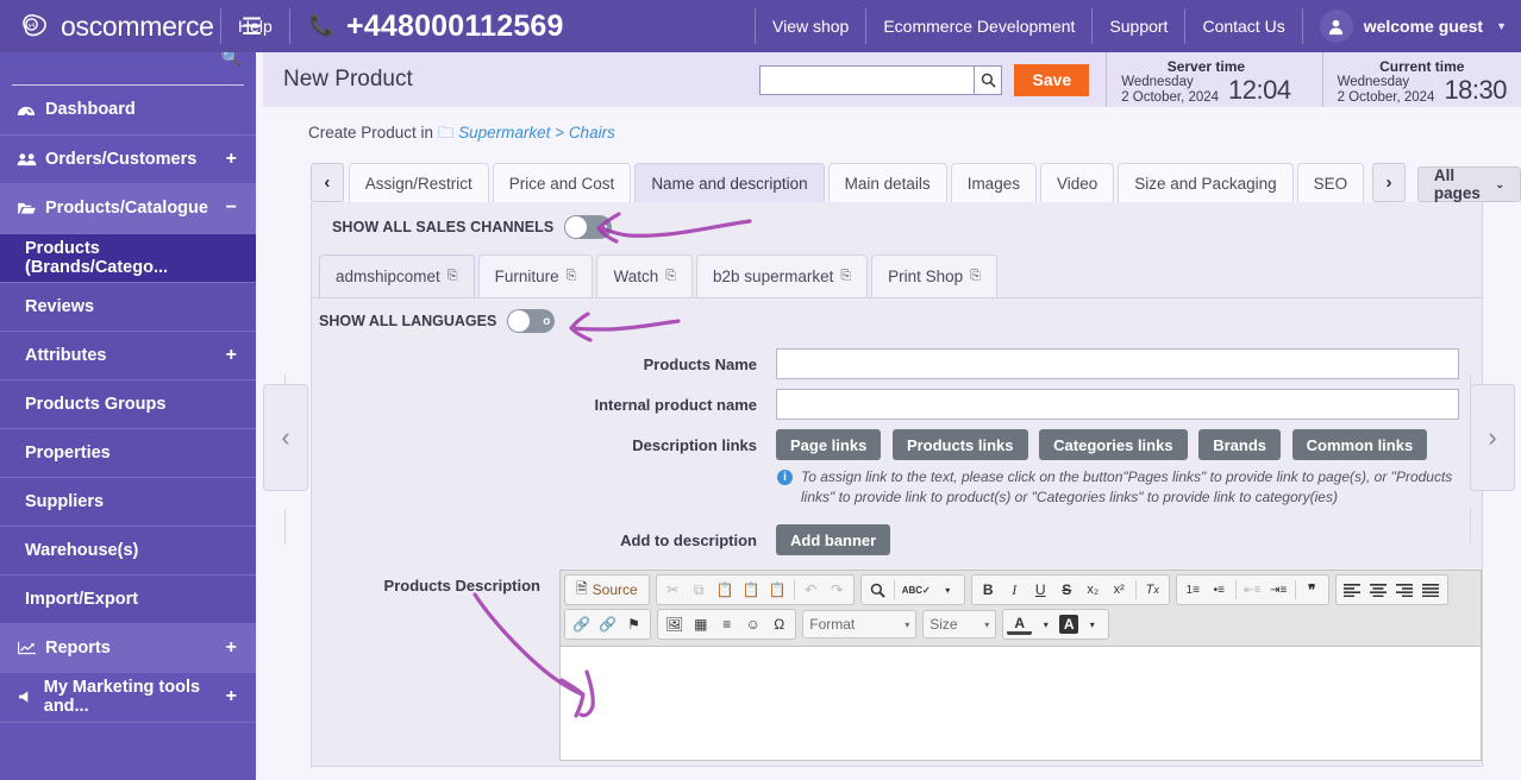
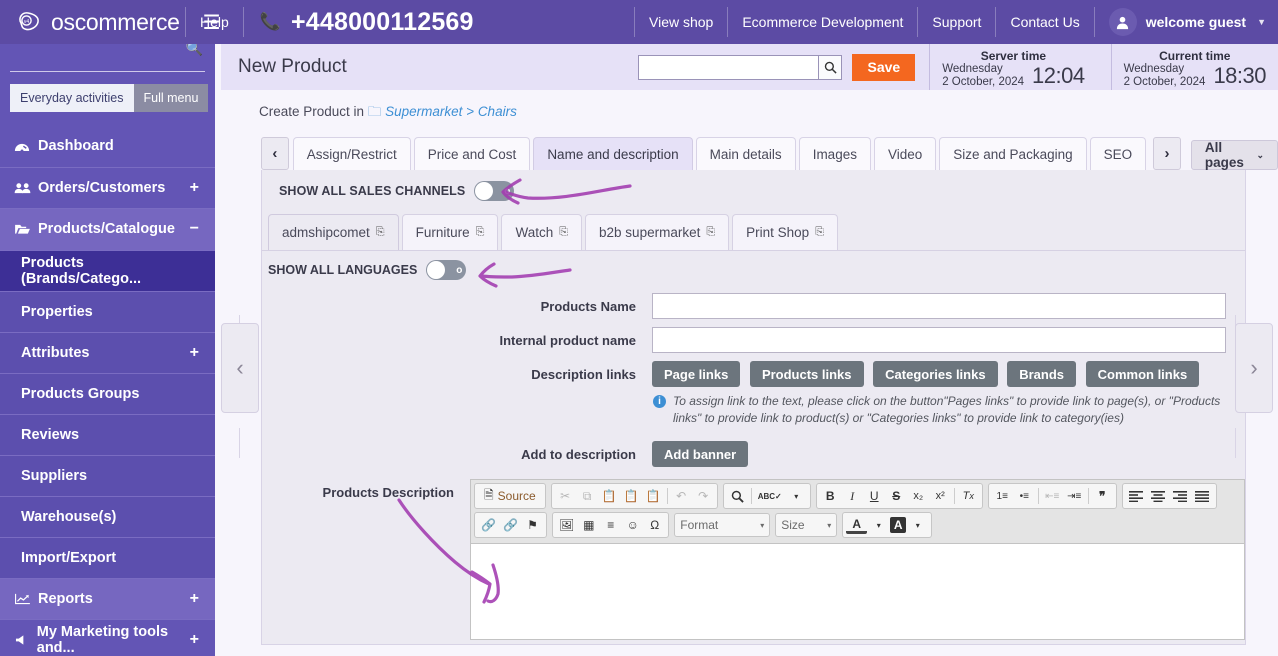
  oscommerce
  ☰
  Help
  📞
  +448000112569
  View shop
  Ecommerce Development
  Support
  Contact Us
  welcome guest
  ▼
  🔍
+ Everyday activities
+ Full menu
  Dashboard
  Orders/Customers
  +
  Products/Catalogue
  −
  Products (Brands/Catego...
- Reviews
+ Properties
  Attributes
  +
  Products Groups
- Properties
+ Reviews
  Suppliers
  Warehouse(s)
  Import/Export
  Reports
  +
  My Marketing tools and...
  +
  New Product
  Save
  Server time
  Wednesday
  2 October, 2024
  12:04
  Current time
  Wednesday
  2 October, 2024
  18:30
  Create Product in 🗀 Supermarket > Chairs
  ‹
  Assign/Restrict
  Price and Cost
  Name and description
  Main details
  Images
  Video
  Size and Packaging
  SEO
  ›
  All pages
  ⌄
  SHOW ALL SALES CHANNELS
  o
  admshipcomet
  ⎘
  Furniture
  ⎘
  Watch
  ⎘
  b2b supermarket
  ⎘
  Print Shop
  ⎘
  SHOW ALL LANGUAGES
  o
  Products Name
  Internal product name
  Description links
  Page links Products links Categories links Brands Common links
  i
  To assign link to the text, please click on the button"Pages links" to provide link to page(s), or "Products links" to provide link to product(s) or "Categories links" to provide link to category(ies)
  Add to description
  Add banner
  Products Description
  🗎
  Source
  ✂
  ⧉
  📋
  📋
  📋
  ↶
  ↷
  ABC✓
  ▾
  B
  I
  U
  S
  x₂
  x²
  T
  x
  1≡
  •≡
  ⇤≡
  ⇥≡
  ❞
  🔗
  🔗
  ⚑
  🖼
  ▦
  ≡
  ☺
  Ω
  Format
  ▾
  Size
  ▾
  A
  ▾
  A
  ▾
  ‹
  ›
